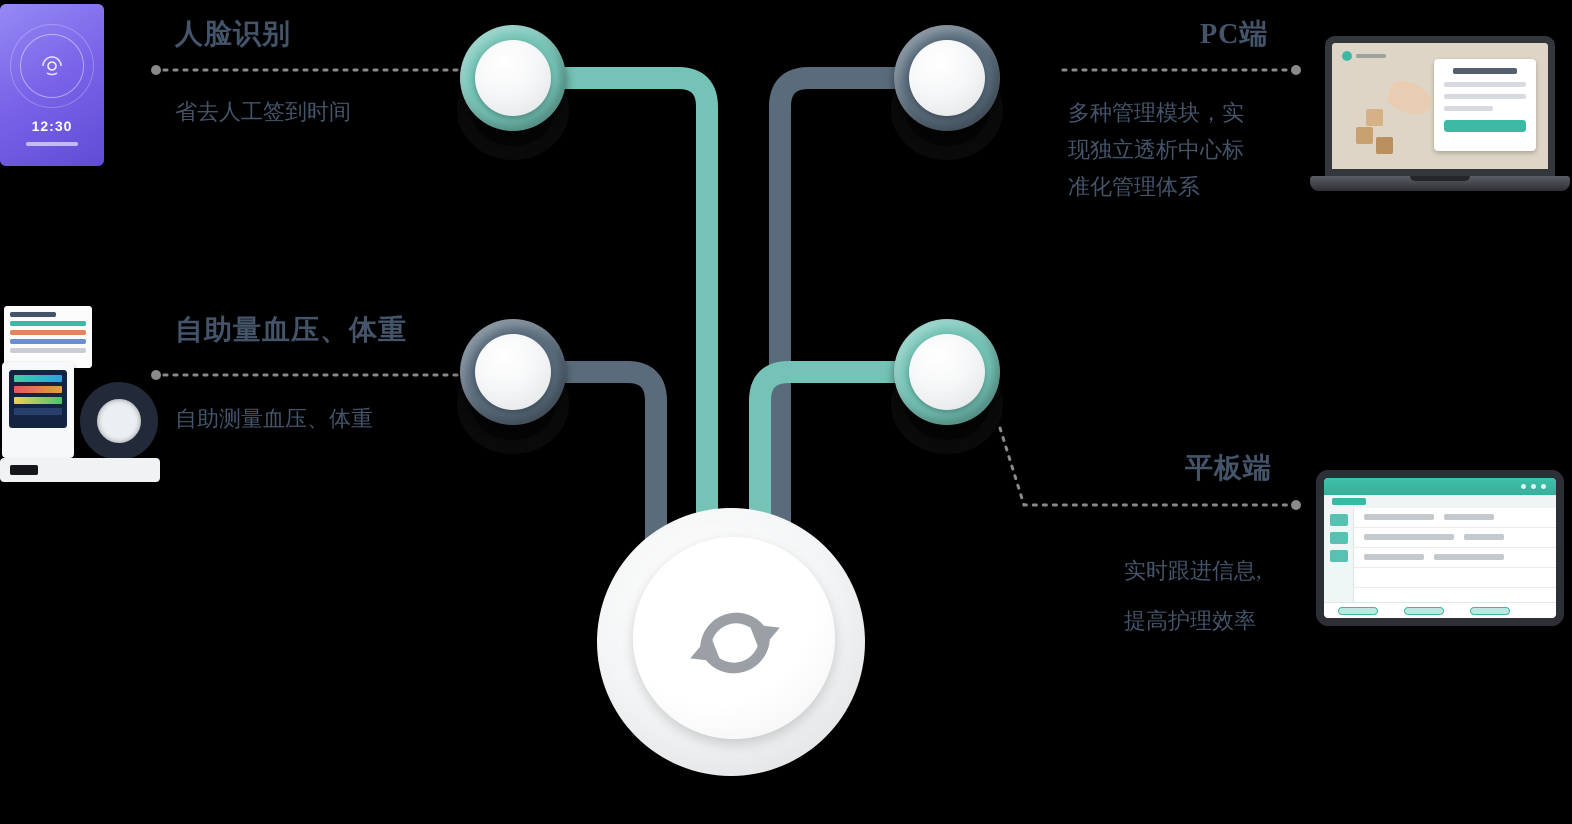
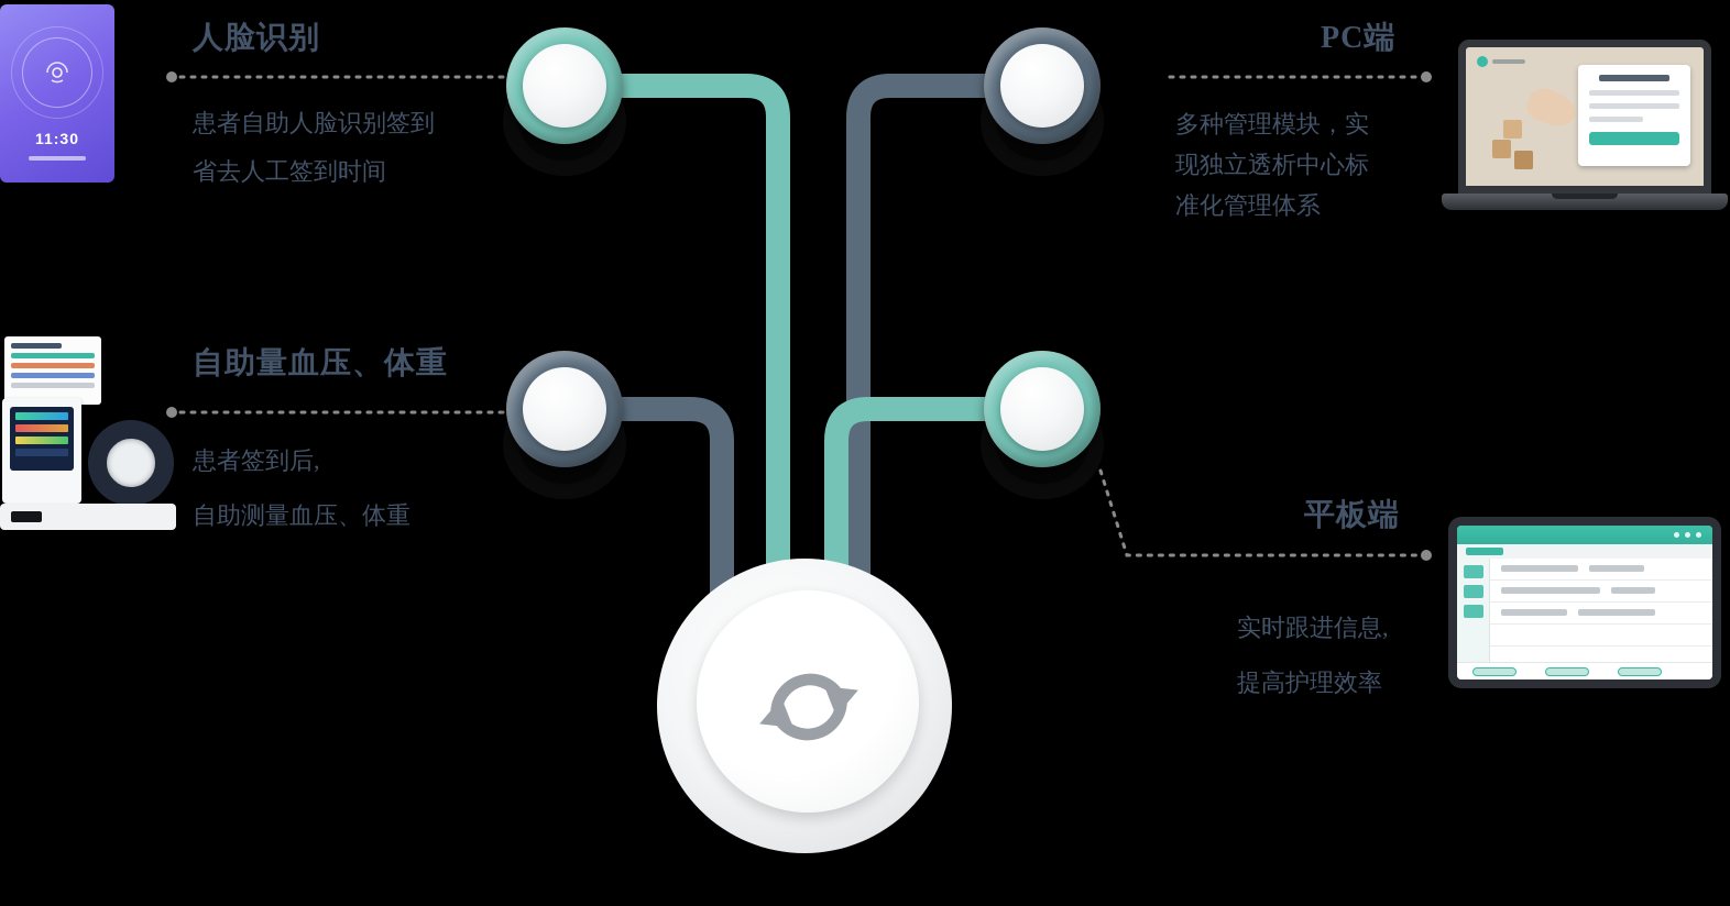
- 12:30
+ 11:30
  人脸识别
+ 患者自助人脸识别签到
  省去人工签到时间
  自助量血压、体重
+ 患者签到后,
  自助测量血压、体重
  PC端
  多种管理模块，实
  现独立透析中心标
  准化管理体系
  平板端
  实时跟进信息,
  提高护理效率
